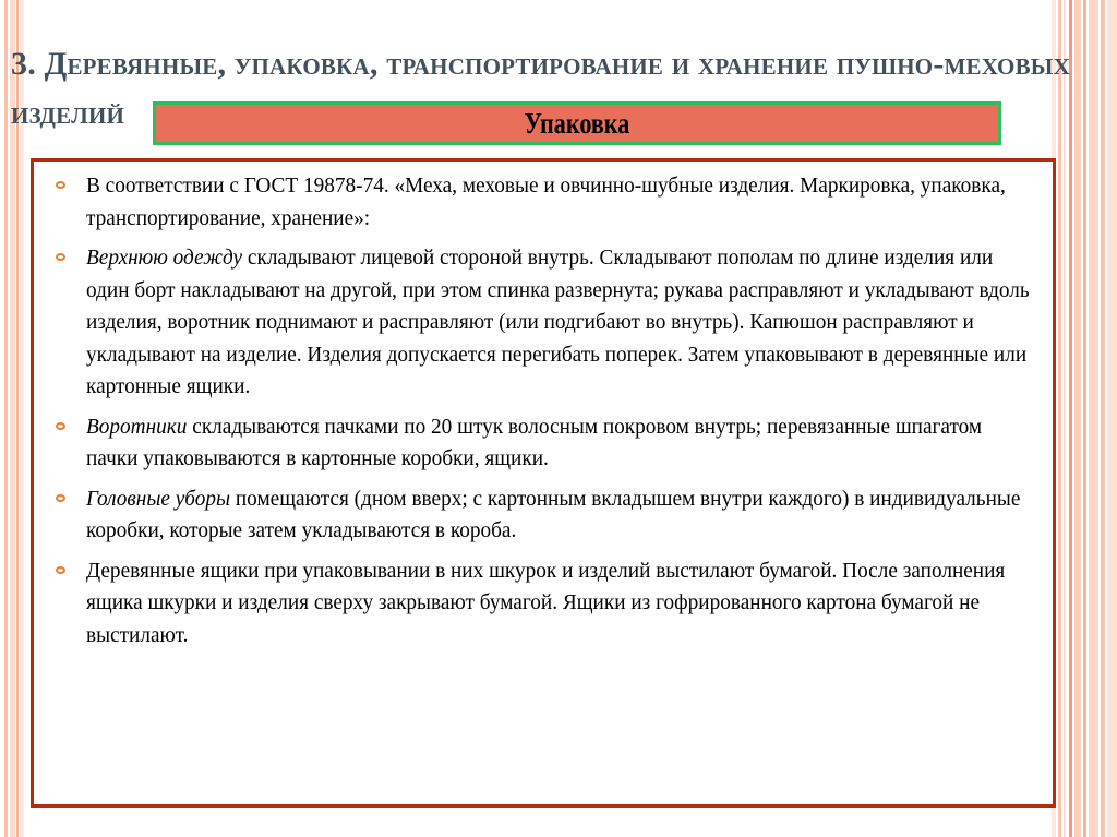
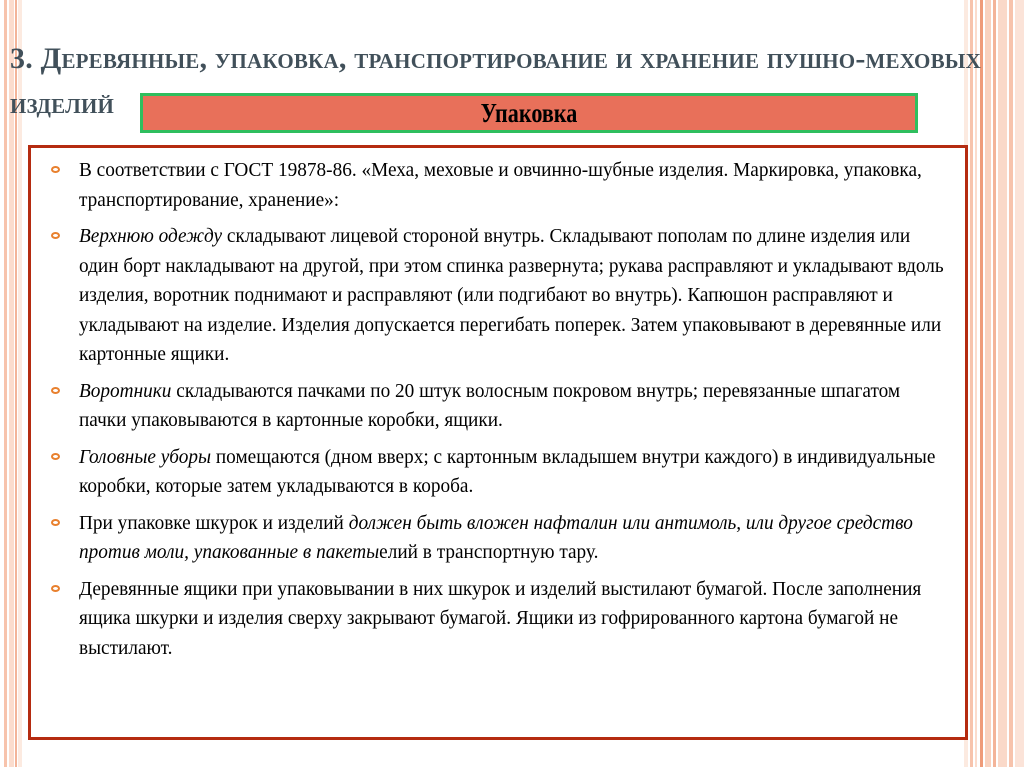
  3. Деревянные, упаковка, транспортирование и хранение пушно-меховых изделий
  Упаковка
- В соответствии с ГОСТ 19878-74. «Меха, меховые и овчинно-шубные изделия. Маркировка, упаковка, транспортирование, хранение»:
+ В соответствии с ГОСТ 19878-86. «Меха, меховые и овчинно-шубные изделия. Маркировка, упаковка, транспортирование, хранение»:
  Верхнюю одежду складывают лицевой стороной внутрь. Складывают пополам по длине изделия или один борт накладывают на другой, при этом спинка развернута; рукава расправляют и укладывают вдоль изделия, воротник поднимают и расправляют (или подгибают во внутрь). Капюшон расправляют и укладывают на изделие. Изделия допускается перегибать поперек. Затем упаковывают в деревянные или картонные ящики.
  Воротники складываются пачками по 20 штук волосным покровом внутрь; перевязанные шпагатом пачки упаковываются в картонные коробки, ящики.
  Головные уборы помещаются (дном вверх; с картонным вкладышем внутри каждого) в индивидуальные коробки, которые затем укладываются в короба.
+ При упаковке шкурок и изделий должен быть вложен нафталин или антимоль, или другое средство против моли, упакованные в пакетыелий в транспортную тару.
  Деревянные ящики при упаковывании в них шкурок и изделий выстилают бумагой. После заполнения ящика шкурки и изделия сверху закрывают бумагой. Ящики из гофрированного картона бумагой не выстилают.
